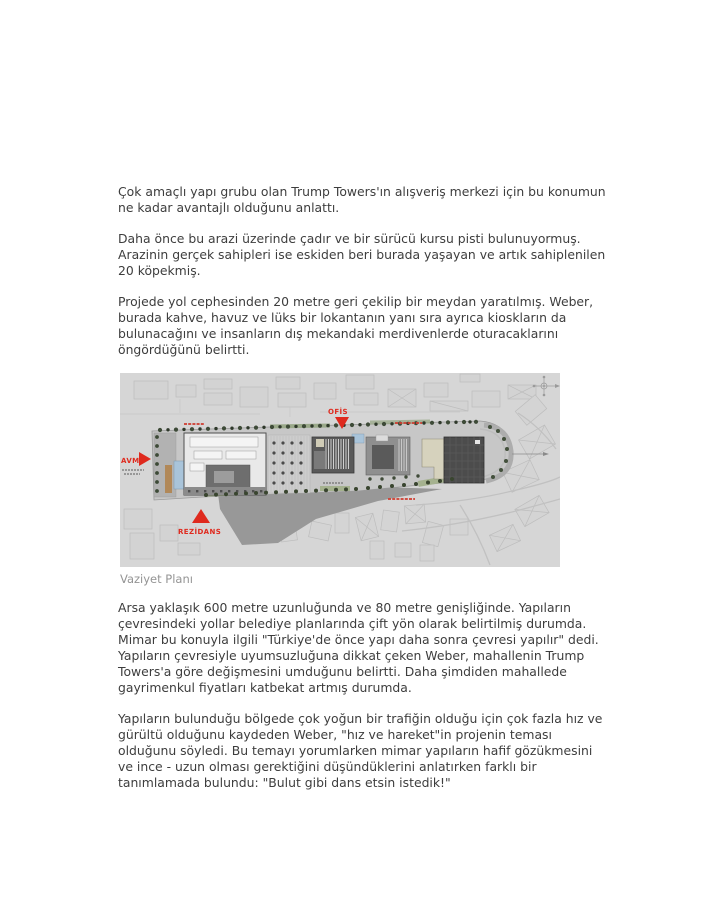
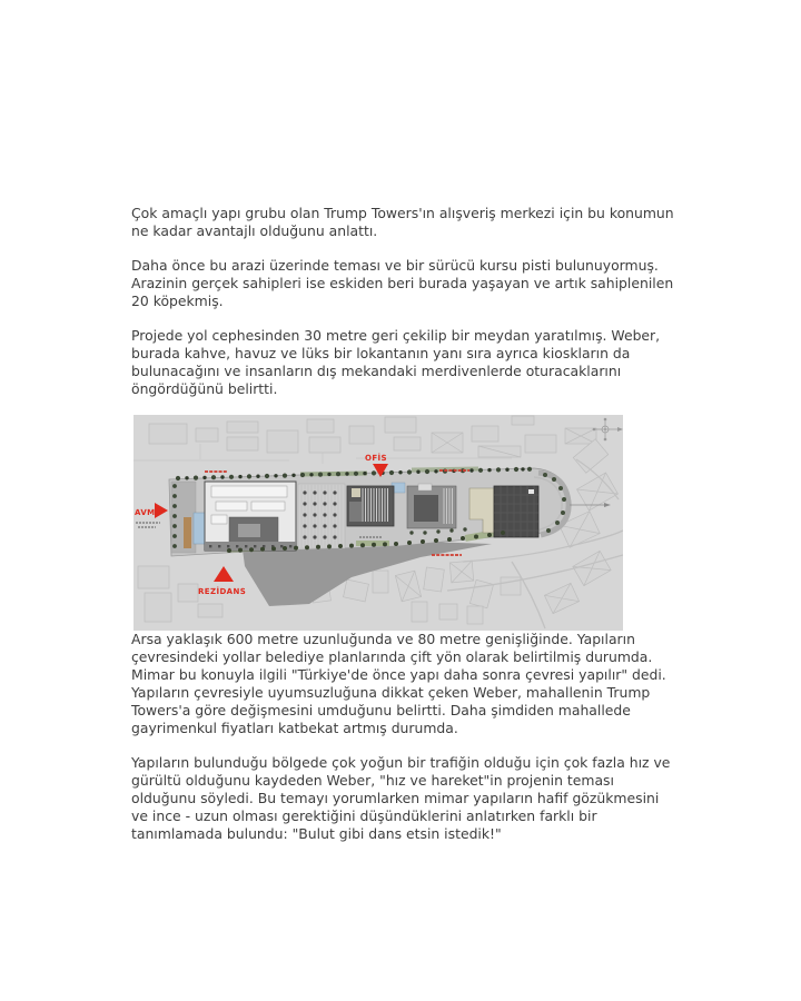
  Çok amaçlı yapı grubu olan Trump Towers'ın alışveriş merkezi için bu konumun ne kadar avantajlı olduğunu anlattı.
- Daha önce bu arazi üzerinde çadır ve bir sürücü kursu pisti bulunuyormuş. Arazinin gerçek sahipleri ise eskiden beri burada yaşayan ve artık sahiplenilen 20 köpekmiş.
+ Daha önce bu arazi üzerinde teması ve bir sürücü kursu pisti bulunuyormuş. Arazinin gerçek sahipleri ise eskiden beri burada yaşayan ve artık sahiplenilen 20 köpekmiş.
- Projede yol cephesinden 20 metre geri çekilip bir meydan yaratılmış. Weber, burada kahve, havuz ve lüks bir lokantanın yanı sıra ayrıca kioskların da bulunacağını ve insanların dış mekandaki merdivenlerde oturacaklarını öngördüğünü belirtti.
+ Projede yol cephesinden 30 metre geri çekilip bir meydan yaratılmış. Weber, burada kahve, havuz ve lüks bir lokantanın yanı sıra ayrıca kioskların da bulunacağını ve insanların dış mekandaki merdivenlerde oturacaklarını öngördüğünü belirtti.
  AVM
  OFİS
  REZİDANS
- Vaziyet Planı
  Arsa yaklaşık 600 metre uzunluğunda ve 80 metre genişliğinde. Yapıların çevresindeki yollar belediye planlarında çift yön olarak belirtilmiş durumda. Mimar bu konuyla ilgili "Türkiye'de önce yapı daha sonra çevresi yapılır" dedi. Yapıların çevresiyle uyumsuzluğuna dikkat çeken Weber, mahallenin Trump Towers'a göre değişmesini umduğunu belirtti. Daha şimdiden mahallede gayrimenkul fiyatları katbekat artmış durumda.
  Yapıların bulunduğu bölgede çok yoğun bir trafiğin olduğu için çok fazla hız ve gürültü olduğunu kaydeden Weber, "hız ve hareket"in projenin teması olduğunu söyledi. Bu temayı yorumlarken mimar yapıların hafif gözükmesini ve ince - uzun olması gerektiğini düşündüklerini anlatırken farklı bir tanımlamada bulundu: "Bulut gibi dans etsin istedik!"
